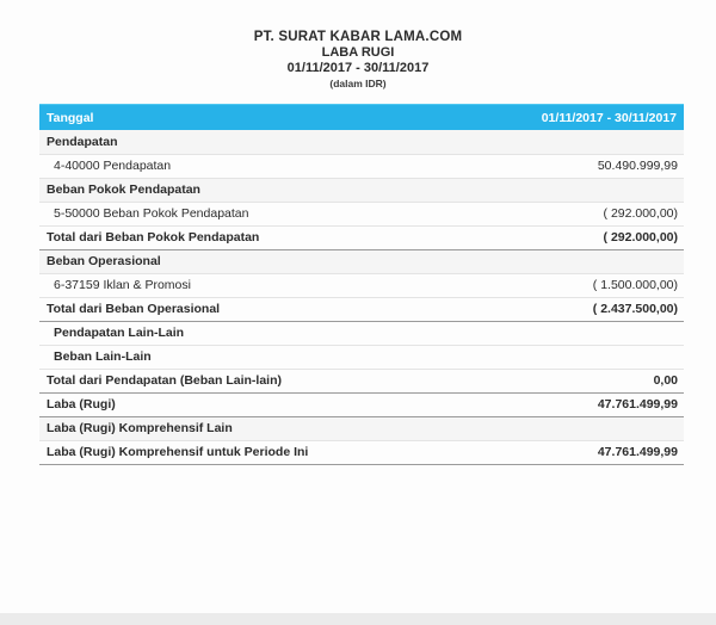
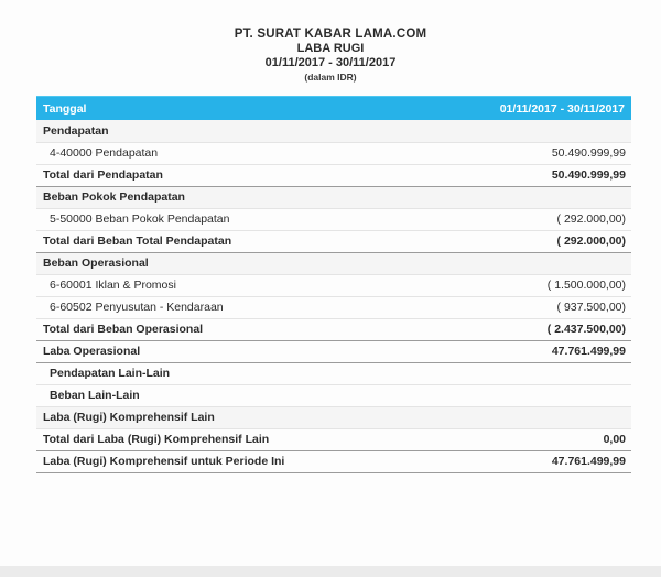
  PT. SURAT KABAR LAMA.COM
  LABA RUGI
  01/11/2017 - 30/11/2017
  (dalam IDR)
  Tanggal
  01/11/2017 - 30/11/2017
  Pendapatan
  4-40000 Pendapatan	50.490.999,99
+ Total dari Pendapatan	50.490.999,99
  Beban Pokok Pendapatan
  5-50000 Beban Pokok Pendapatan	( 292.000,00)
- Total dari Beban Pokok Pendapatan	( 292.000,00)
+ Total dari Beban Total Pendapatan	( 292.000,00)
  Beban Operasional
- 6-37159 Iklan & Promosi	( 1.500.000,00)
+ 6-60001 Iklan & Promosi	( 1.500.000,00)
+ 6-60502 Penyusutan - Kendaraan	( 937.500,00)
  Total dari Beban Operasional	( 2.437.500,00)
+ Laba Operasional	47.761.499,99
  Pendapatan Lain-Lain
  Beban Lain-Lain
- Total dari Pendapatan (Beban Lain-lain)	0,00
- Laba (Rugi)	47.761.499,99
  Laba (Rugi) Komprehensif Lain
+ Total dari Laba (Rugi) Komprehensif Lain	0,00
  Laba (Rugi) Komprehensif untuk Periode Ini	47.761.499,99
